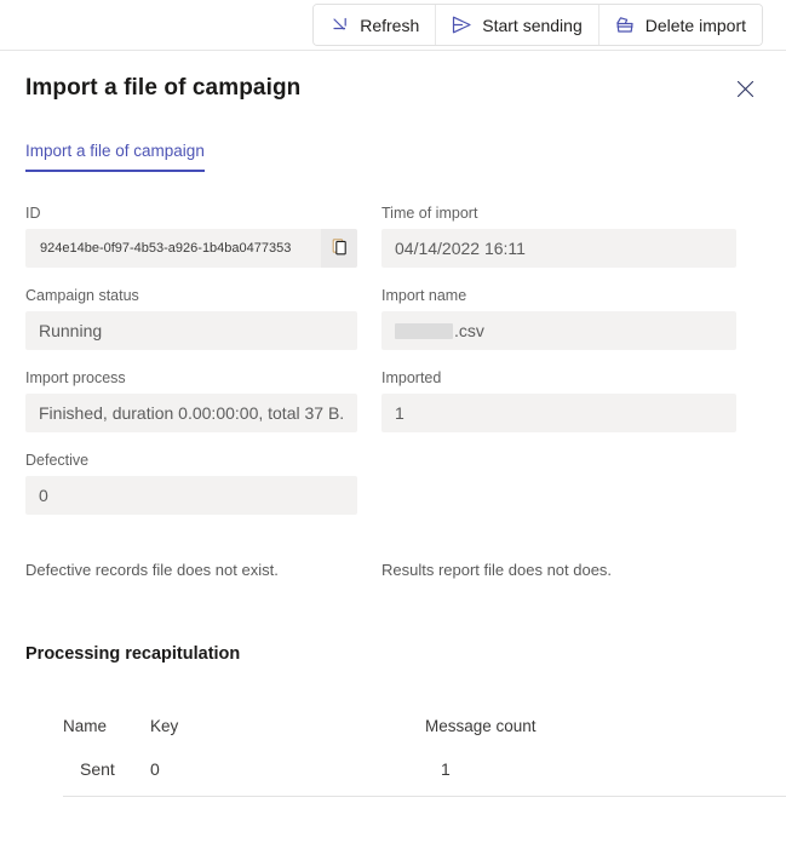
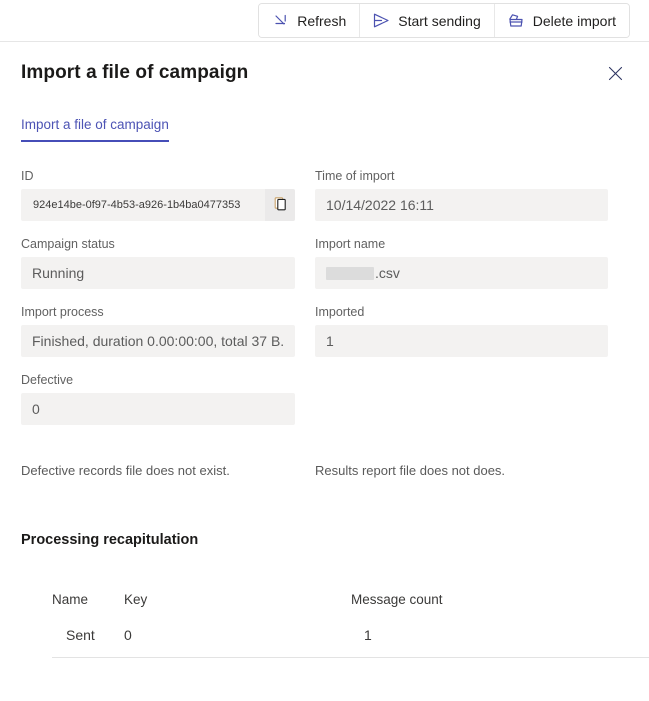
  Refresh
  Start sending
  Delete import
  Import a file of campaign
  Import a file of campaign
  ID
  924e14be-0f97-4b53-a926-1b4ba0477353
  Time of import
- 04/14/2022 16:11
+ 10/14/2022 16:11
  Campaign status
  Running
  Import name
  .csv
  Import process
  Finished, duration 0.00:00:00, total 37 B.
  Imported
  1
  Defective
  0
  Defective records file does not exist.
  Results report file does not does.
  Processing recapitulation
  Name
  Key
  Message count
  Sent
  0
  1
